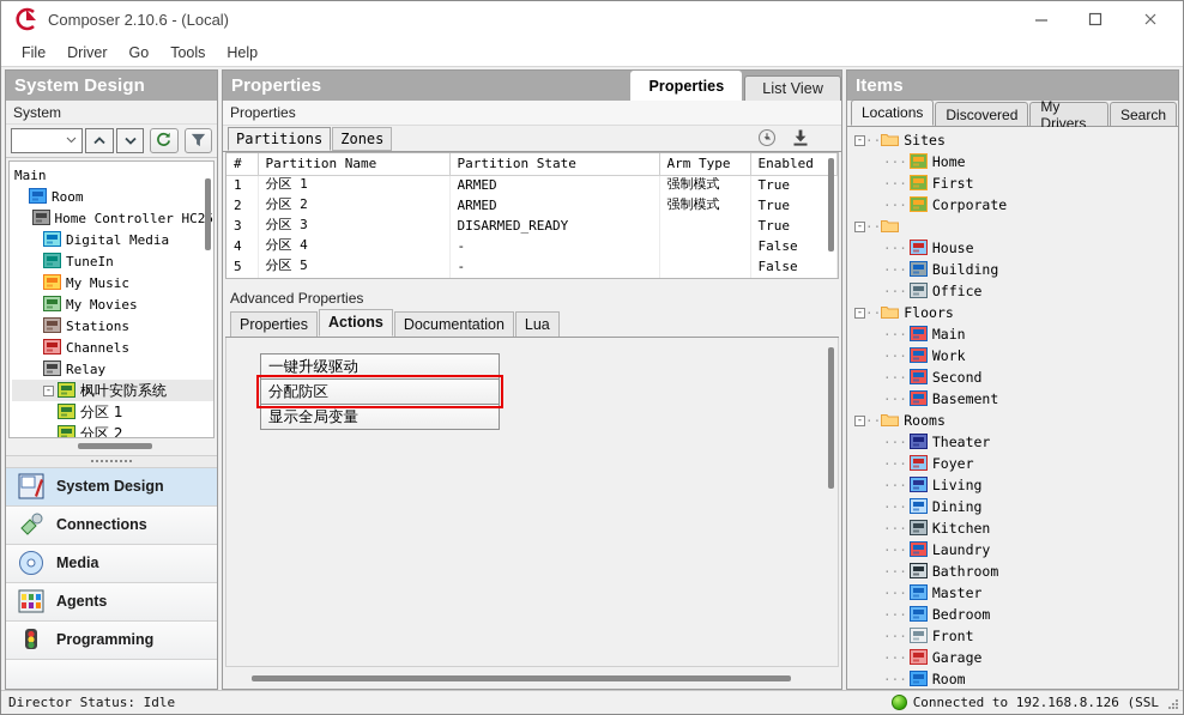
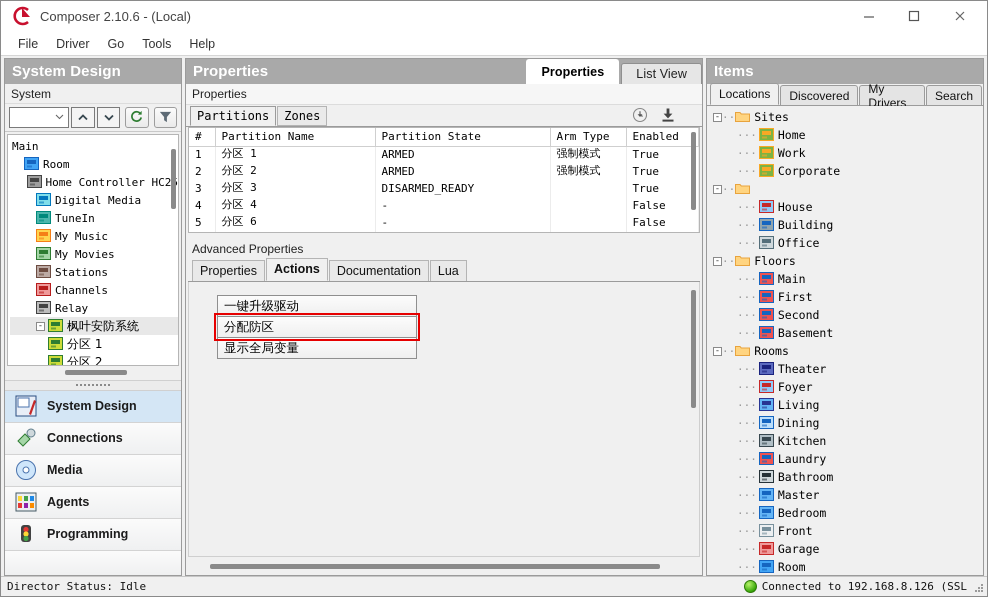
  Composer 2.10.6 - (Local)
  File
  Driver
  Go
  Tools
  Help
  System Design
  System
  Main
  Room
  Home Controller HC2
  Digital Media
  TuneIn
  My Music
  My Movies
  Stations
  Channels
  Relay
  -
  枫叶安防系统
  分区 1
  分区 2
  System Design
  Connections
  Media
  Agents
  Programming
  Properties
  Properties
  List View
  Properties
  Partitions
  Zones
  #	Partition Name	Partition State	Arm Type	Enabled
  1	分区 1	ARMED	强制模式	True
  2	分区 2	ARMED	强制模式	True
  3	分区 3	DISARMED_READY		True
  4	分区 4	-		False
- 5	分区 5	-		False
+ 5	分区 6	-		False
  Advanced Properties
  Properties
  Actions
  Documentation
  Lua
  一键升级驱动
  分配防区
  显示全局变量
  Items
  Locations
  Discovered
  My Drivers
  Search
  -
  ··
  Sites
  ···
  Home
  ···
- First
+ Work
  ···
  Corporate
  -
  ··
  ···
  House
  ···
  Building
  ···
  Office
  -
  ··
  Floors
  ···
  Main
  ···
- Work
+ First
  ···
  Second
  ···
  Basement
  -
  ··
  Rooms
  ···
  Theater
  ···
  Foyer
  ···
  Living
  ···
  Dining
  ···
  Kitchen
  ···
  Laundry
  ···
  Bathroom
  ···
  Master
  ···
  Bedroom
  ···
  Front
  ···
  Garage
  ···
  Room
  Director Status: Idle
  Connected to 192.168.8.126 (SSL
